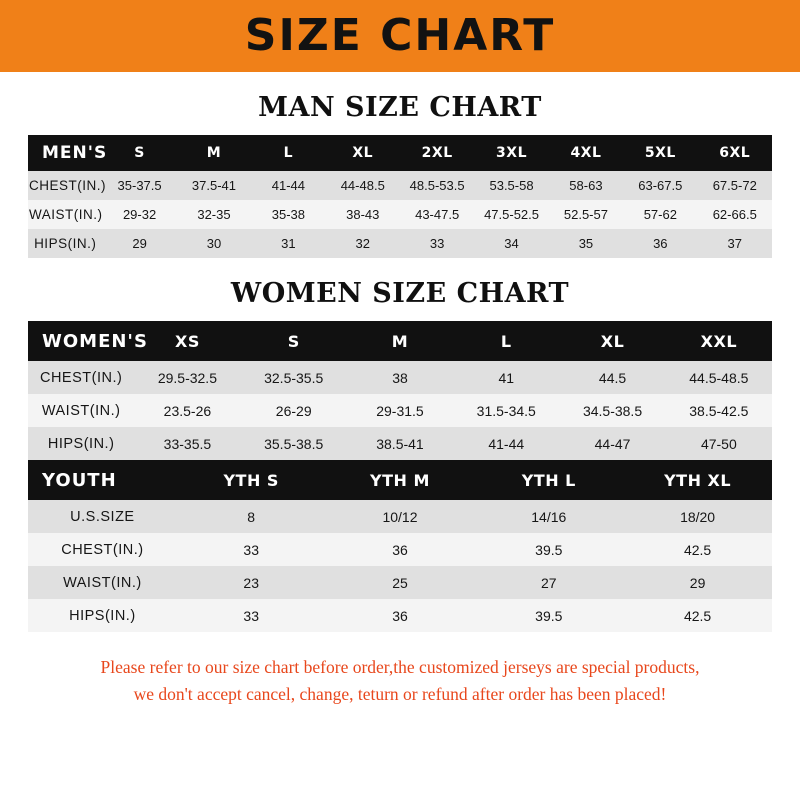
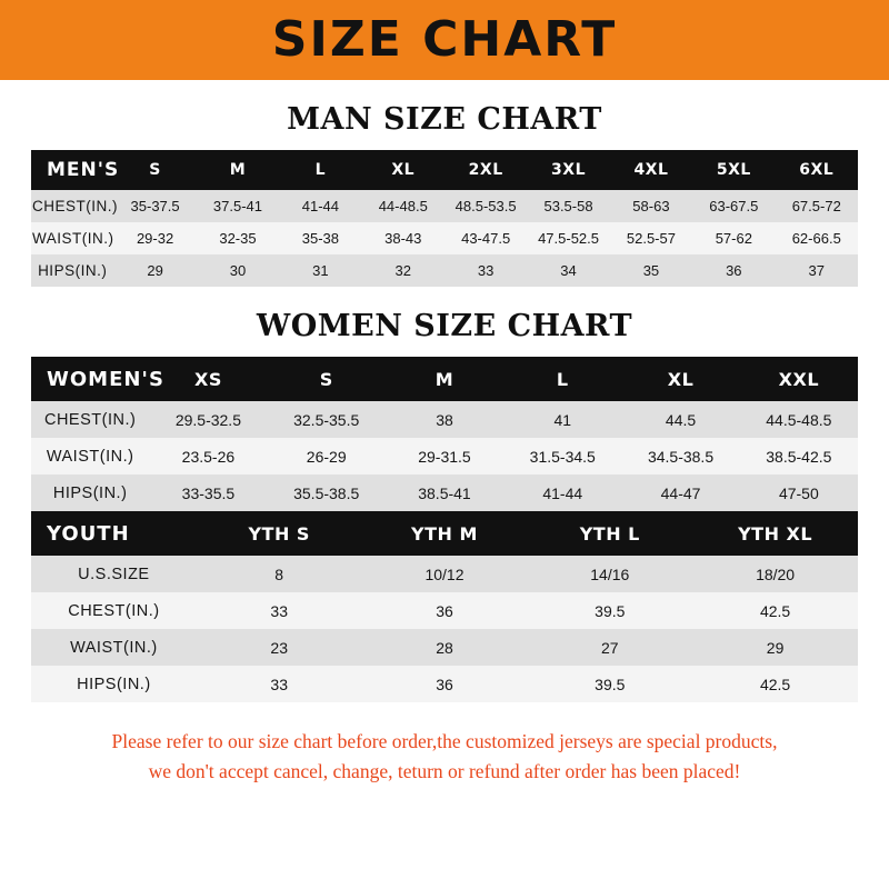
  SIZE CHART
  MAN SIZE CHART
  MEN'S	S	M	L	XL	2XL	3XL	4XL	5XL	6XL
  CHEST(IN.)	35-37.5	37.5-41	41-44	44-48.5	48.5-53.5	53.5-58	58-63	63-67.5	67.5-72
  WAIST(IN.)	29-32	32-35	35-38	38-43	43-47.5	47.5-52.5	52.5-57	57-62	62-66.5
  HIPS(IN.)	29	30	31	32	33	34	35	36	37
  WOMEN SIZE CHART
  WOMEN'S	XS	S	M	L	XL	XXL
  CHEST(IN.)	29.5-32.5	32.5-35.5	38	41	44.5	44.5-48.5
  WAIST(IN.)	23.5-26	26-29	29-31.5	31.5-34.5	34.5-38.5	38.5-42.5
  HIPS(IN.)	33-35.5	35.5-38.5	38.5-41	41-44	44-47	47-50
  YOUTH	YTH S	YTH M	YTH L	YTH XL
  U.S.SIZE	8	10/12	14/16	18/20
  CHEST(IN.)	33	36	39.5	42.5
- WAIST(IN.)	23	25	27	29
+ WAIST(IN.)	23	28	27	29
  HIPS(IN.)	33	36	39.5	42.5
  Please refer to our size chart before order,the customized jerseys are special products,
  we don't accept cancel, change, teturn or refund after order has been placed!
